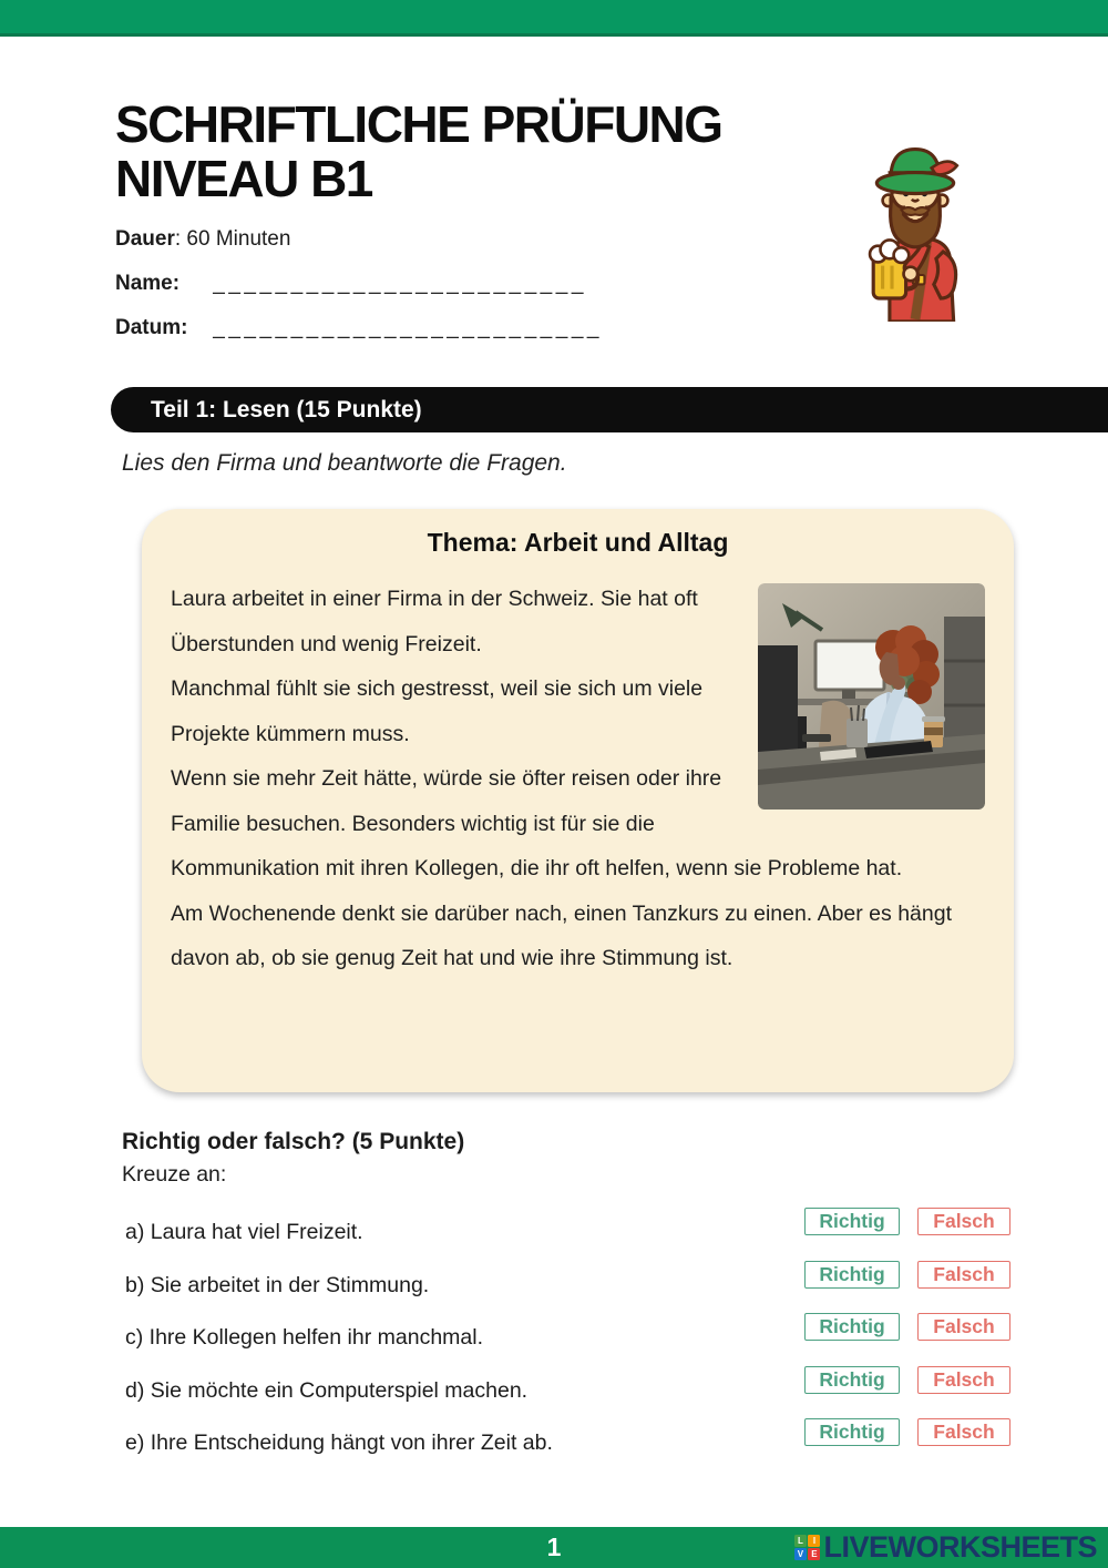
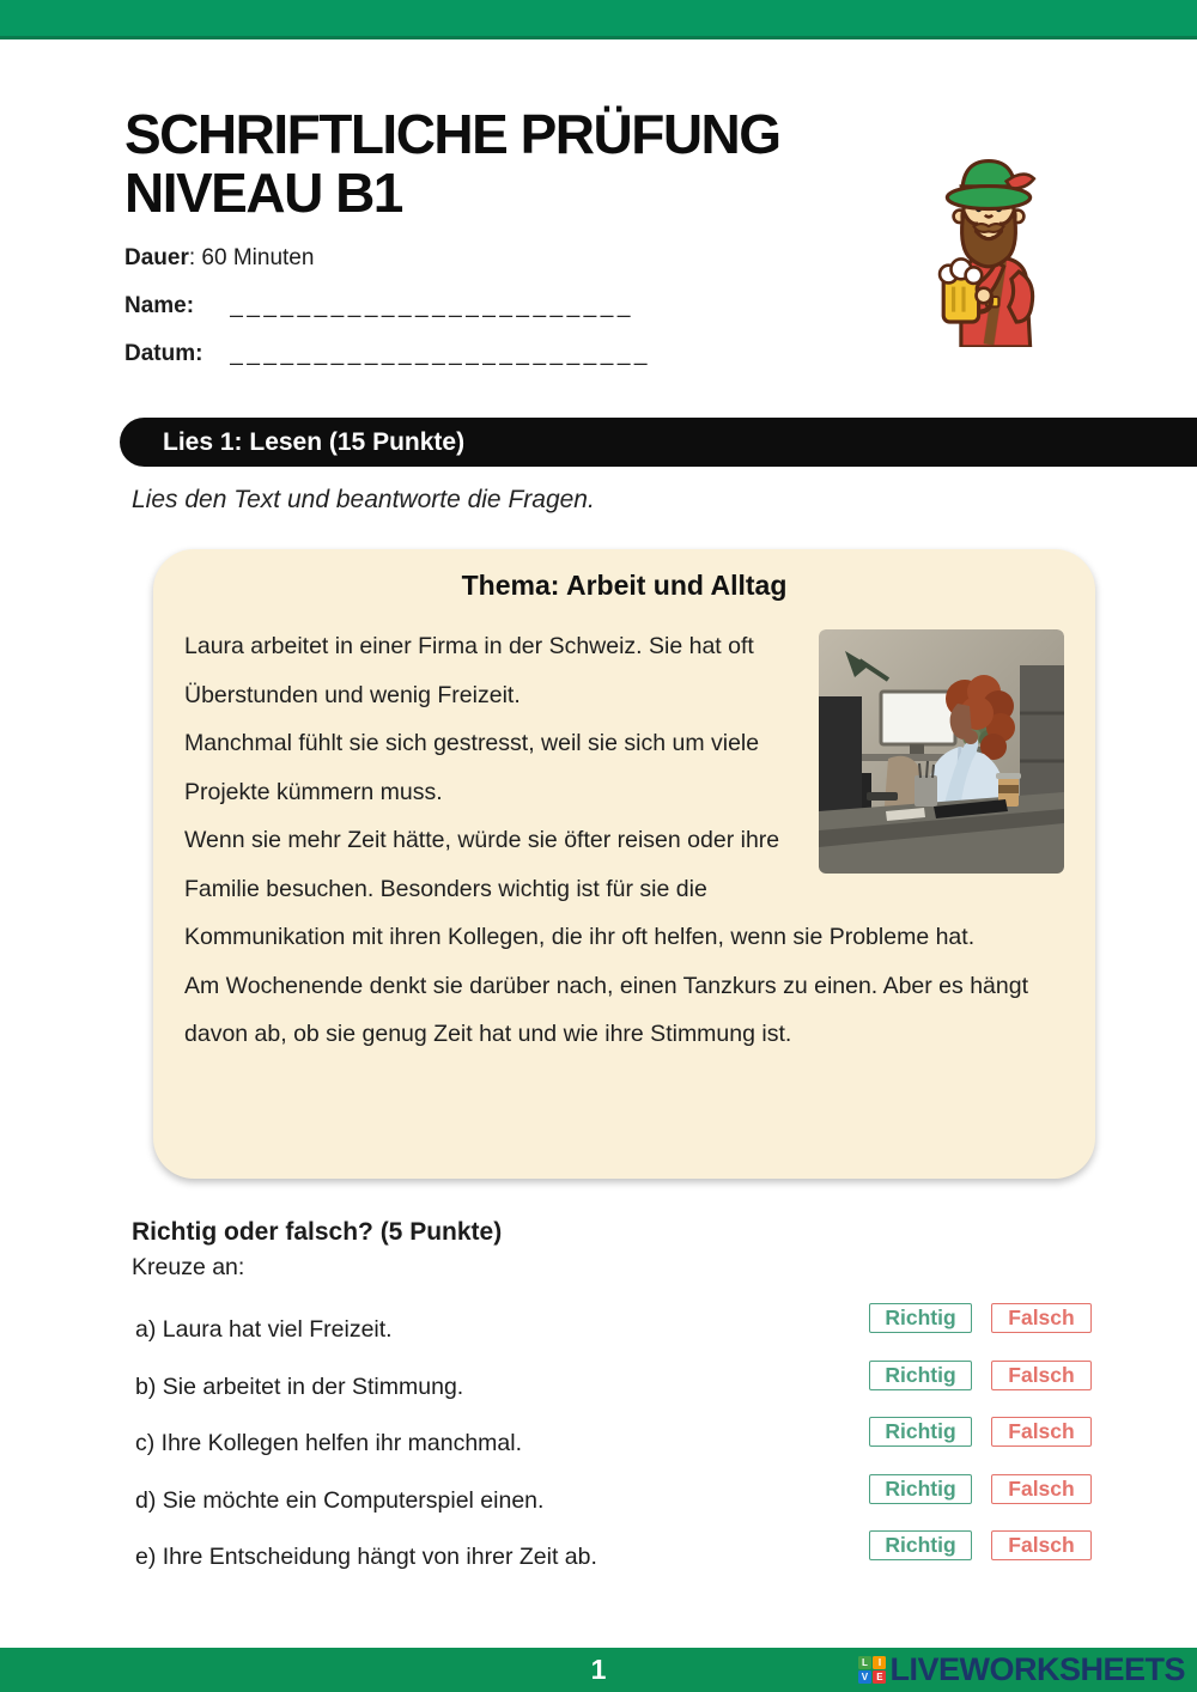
  SCHRIFTLICHE PRÜFUNG
  NIVEAU B1
  Dauer: 60 Minuten
  Name: ________________________
  Datum: _________________________
- Teil 1: Lesen (15 Punkte)
+ Lies 1: Lesen (15 Punkte)
- Lies den Firma und beantworte die Fragen.
+ Lies den Text und beantworte die Fragen.
  Thema: Arbeit und Alltag
  Laura arbeitet in einer Firma in der Schweiz. Sie hat oft Überstunden und wenig Freizeit.
  Manchmal fühlt sie sich gestresst, weil sie sich um viele Projekte kümmern muss.
  Wenn sie mehr Zeit hätte, würde sie öfter reisen oder ihre Familie besuchen. Besonders wichtig ist für sie die Kommunikation mit ihren Kollegen, die ihr oft helfen, wenn sie Probleme hat.
  Am Wochenende denkt sie darüber nach, einen Tanzkurs zu einen. Aber es hängt davon ab, ob sie genug Zeit hat und wie ihre Stimmung ist.
  Richtig oder falsch? (5 Punkte)
  Kreuze an:
  a) Laura hat viel Freizeit.
  Richtig
  Falsch
  b) Sie arbeitet in der Stimmung.
  Richtig
  Falsch
  c) Ihre Kollegen helfen ihr manchmal.
  Richtig
  Falsch
- d) Sie möchte ein Computerspiel machen.
+ d) Sie möchte ein Computerspiel einen.
  Richtig
  Falsch
  e) Ihre Entscheidung hängt von ihrer Zeit ab.
  Richtig
  Falsch
  1
  L
  I
  V
  E
  LIVEWORKSHEETS
